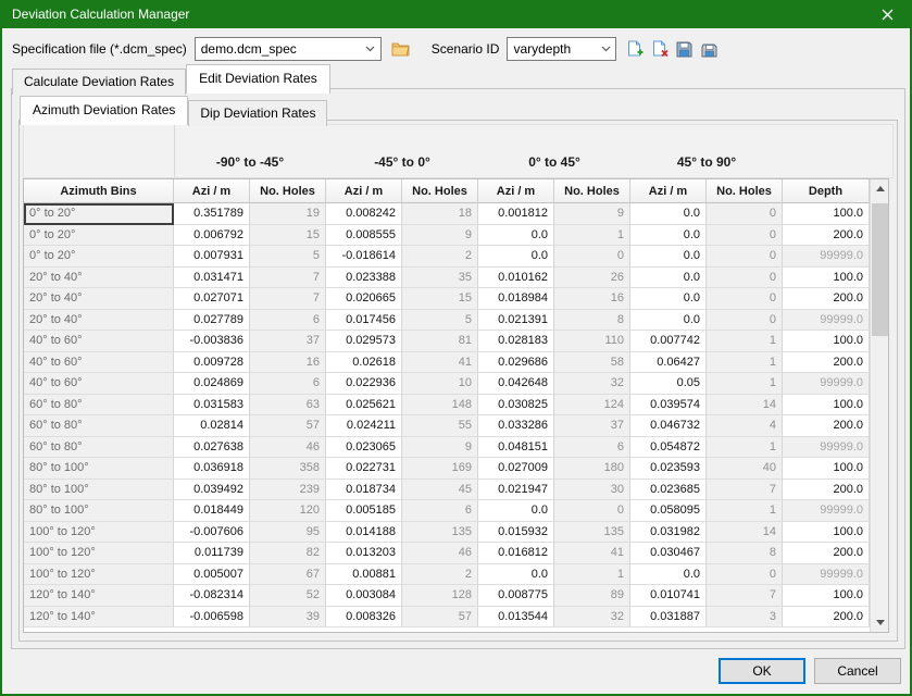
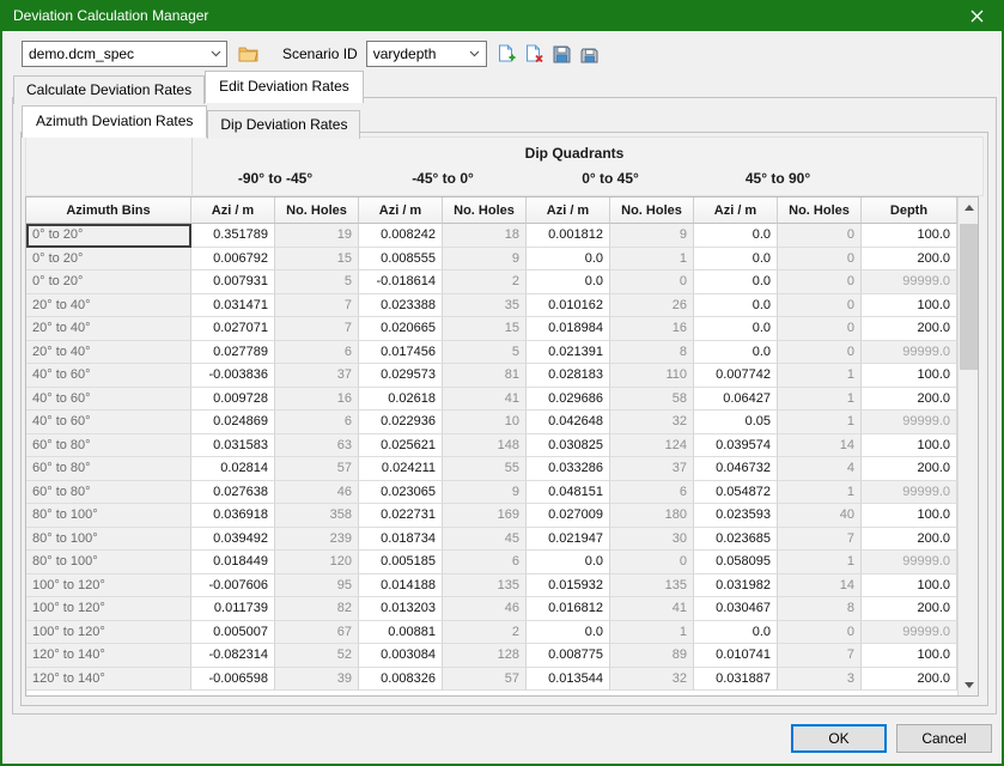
  Deviation Calculation Manager
- Specification file (*.dcm_spec)
  demo.dcm_spec
  Scenario ID
  varydepth
  Calculate Deviation Rates
  Edit Deviation Rates
  Azimuth Deviation Rates
  Dip Deviation Rates
+ Dip Quadrants
  -90° to -45°
  -45° to 0°
  0° to 45°
  45° to 90°
  Azimuth Bins
  Azi / m
  No. Holes
  Azi / m
  No. Holes
  Azi / m
  No. Holes
  Azi / m
  No. Holes
  Depth
  0° to 20°
  0.351789
  19
  0.008242
  18
  0.001812
  9
  0.0
  0
  100.0
  0° to 20°
  0.006792
  15
  0.008555
  9
  0.0
  1
  0.0
  0
  200.0
  0° to 20°
  0.007931
  5
  -0.018614
  2
  0.0
  0
  0.0
  0
  99999.0
  20° to 40°
  0.031471
  7
  0.023388
  35
  0.010162
  26
  0.0
  0
  100.0
  20° to 40°
  0.027071
  7
  0.020665
  15
  0.018984
  16
  0.0
  0
  200.0
  20° to 40°
  0.027789
  6
  0.017456
  5
  0.021391
  8
  0.0
  0
  99999.0
  40° to 60°
  -0.003836
  37
  0.029573
  81
  0.028183
  110
  0.007742
  1
  100.0
  40° to 60°
  0.009728
  16
  0.02618
  41
  0.029686
  58
  0.06427
  1
  200.0
  40° to 60°
  0.024869
  6
  0.022936
  10
  0.042648
  32
  0.05
  1
  99999.0
  60° to 80°
  0.031583
  63
  0.025621
  148
  0.030825
  124
  0.039574
  14
  100.0
  60° to 80°
  0.02814
  57
  0.024211
  55
  0.033286
  37
  0.046732
  4
  200.0
  60° to 80°
  0.027638
  46
  0.023065
  9
  0.048151
  6
  0.054872
  1
  99999.0
  80° to 100°
  0.036918
  358
  0.022731
  169
  0.027009
  180
  0.023593
  40
  100.0
  80° to 100°
  0.039492
  239
  0.018734
  45
  0.021947
  30
  0.023685
  7
  200.0
  80° to 100°
  0.018449
  120
  0.005185
  6
  0.0
  0
  0.058095
  1
  99999.0
  100° to 120°
  -0.007606
  95
  0.014188
  135
  0.015932
  135
  0.031982
  14
  100.0
  100° to 120°
  0.011739
  82
  0.013203
  46
  0.016812
  41
  0.030467
  8
  200.0
  100° to 120°
  0.005007
  67
  0.00881
  2
  0.0
  1
  0.0
  0
  99999.0
  120° to 140°
  -0.082314
  52
  0.003084
  128
  0.008775
  89
  0.010741
  7
  100.0
  120° to 140°
  -0.006598
  39
  0.008326
  57
  0.013544
  32
  0.031887
  3
  200.0
  OK
  Cancel
